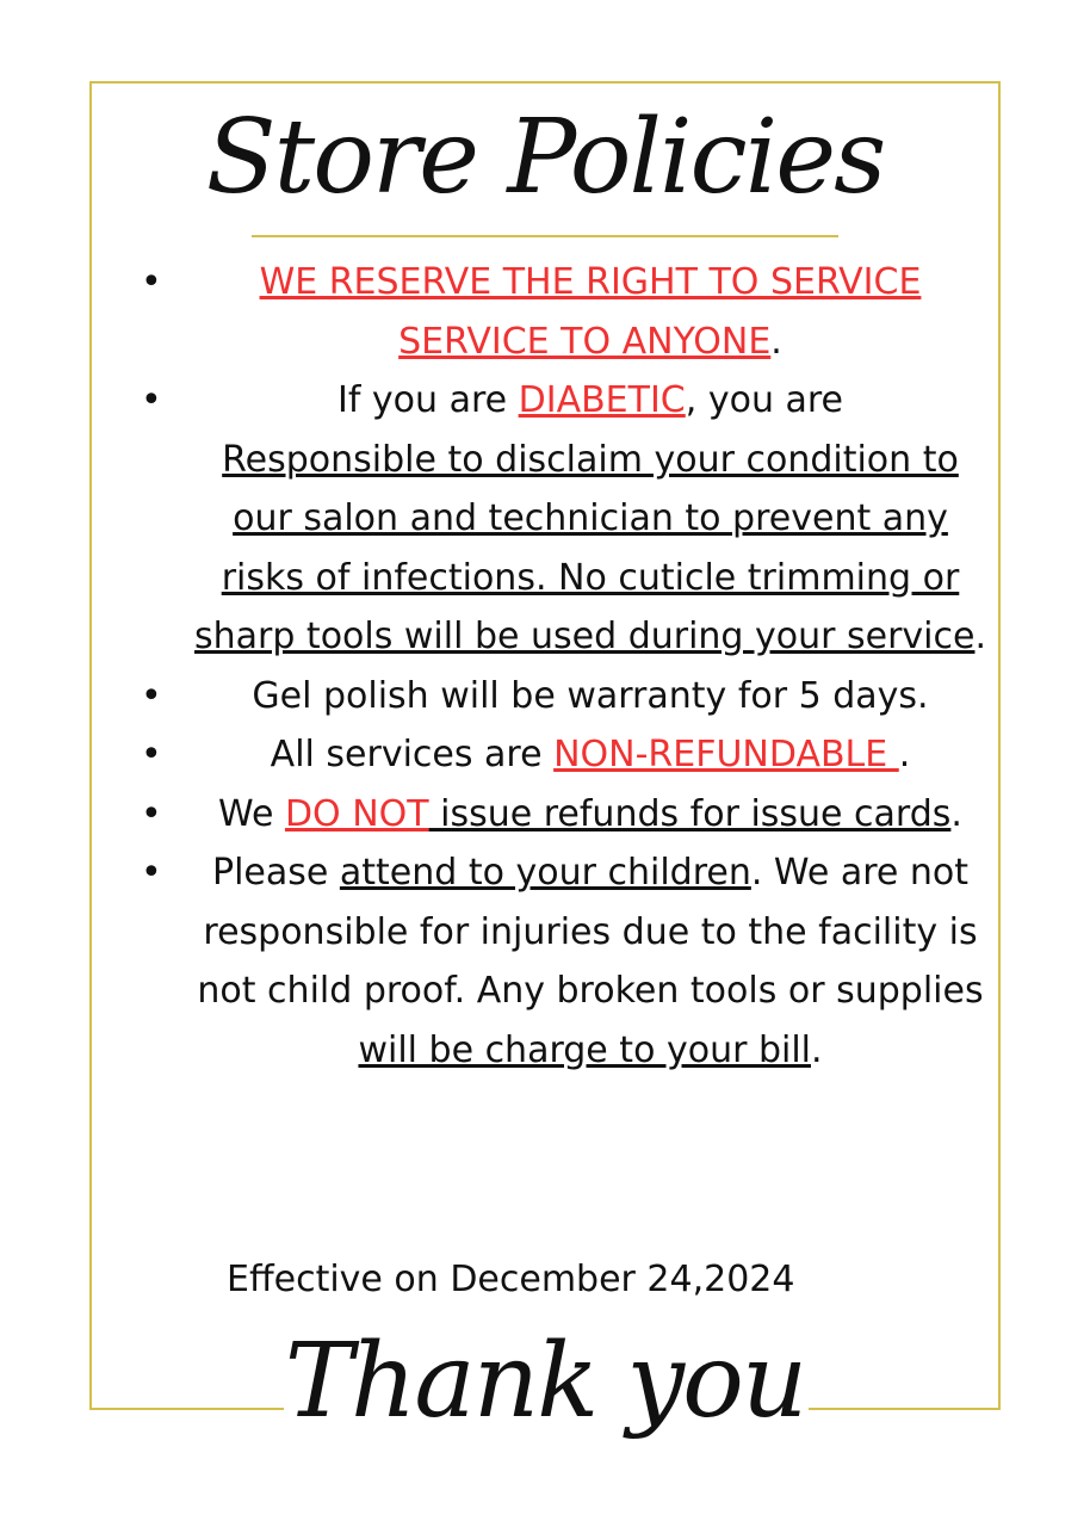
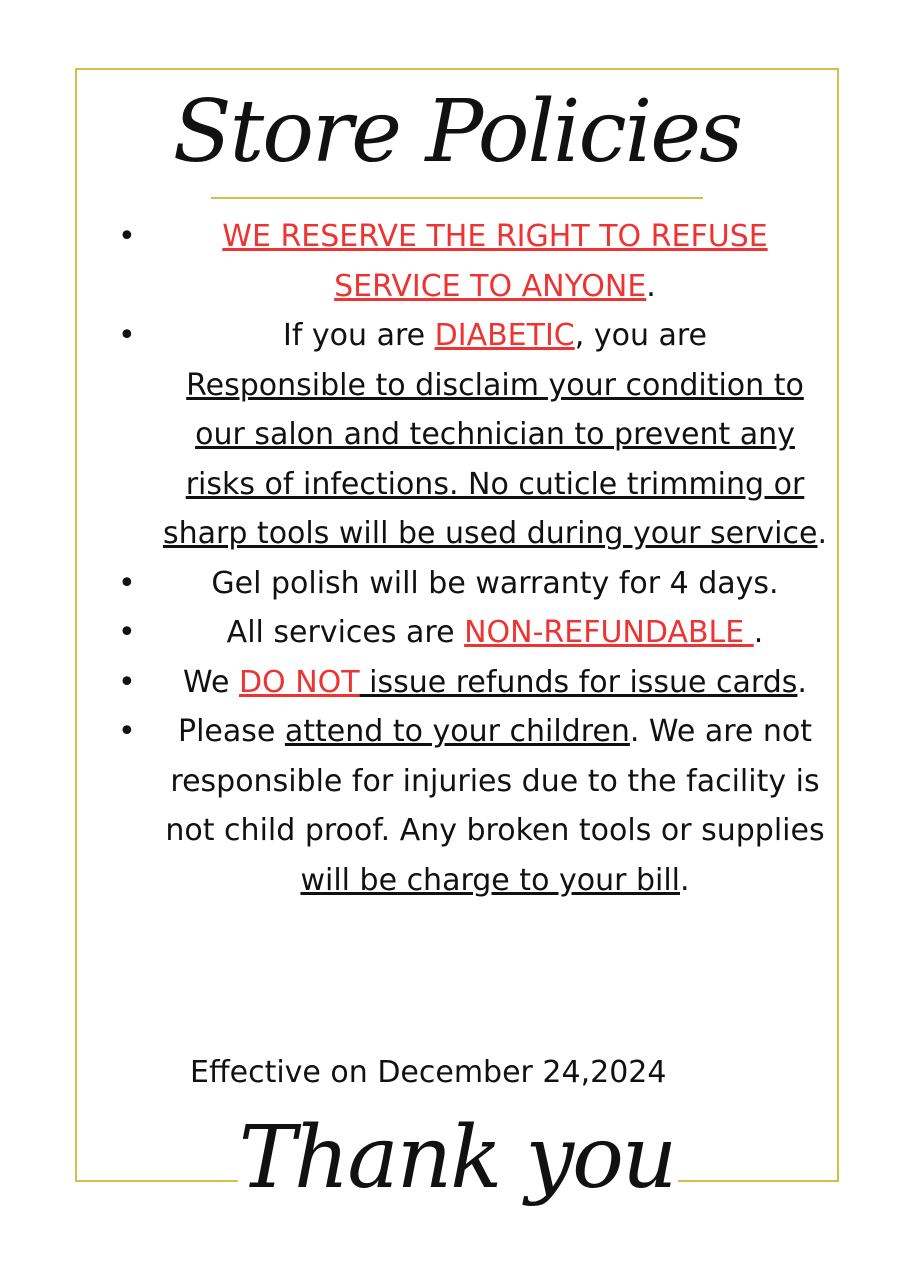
  Store Policies
  •
- WE RESERVE THE RIGHT TO SERVICE SERVICE TO ANYONE.
+ WE RESERVE THE RIGHT TO REFUSE SERVICE TO ANYONE.
  •
  If you are DIABETIC, you are
  Responsible to disclaim your condition to our salon and technician to prevent any risks of infections. No cuticle trimming or sharp tools will be used during your service.
  •
- Gel polish will be warranty for 5 days.
+ Gel polish will be warranty for 4 days.
  •
  All services are NON-REFUNDABLE .
  •
  We DO NOT issue refunds for issue cards.
  •
  Please attend to your children. We are not responsible for injuries due to the facility is not child proof. Any broken tools or supplies will be charge to your bill.
  Effective on December 24,2024
  Thank you
